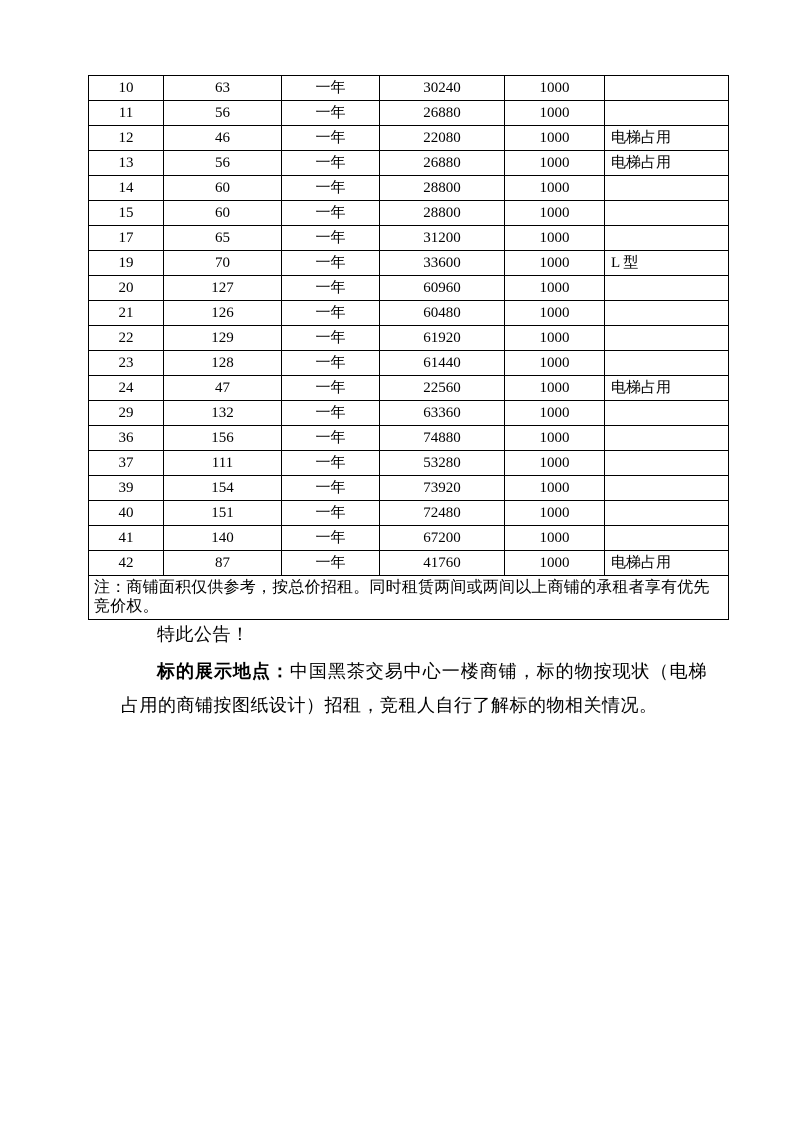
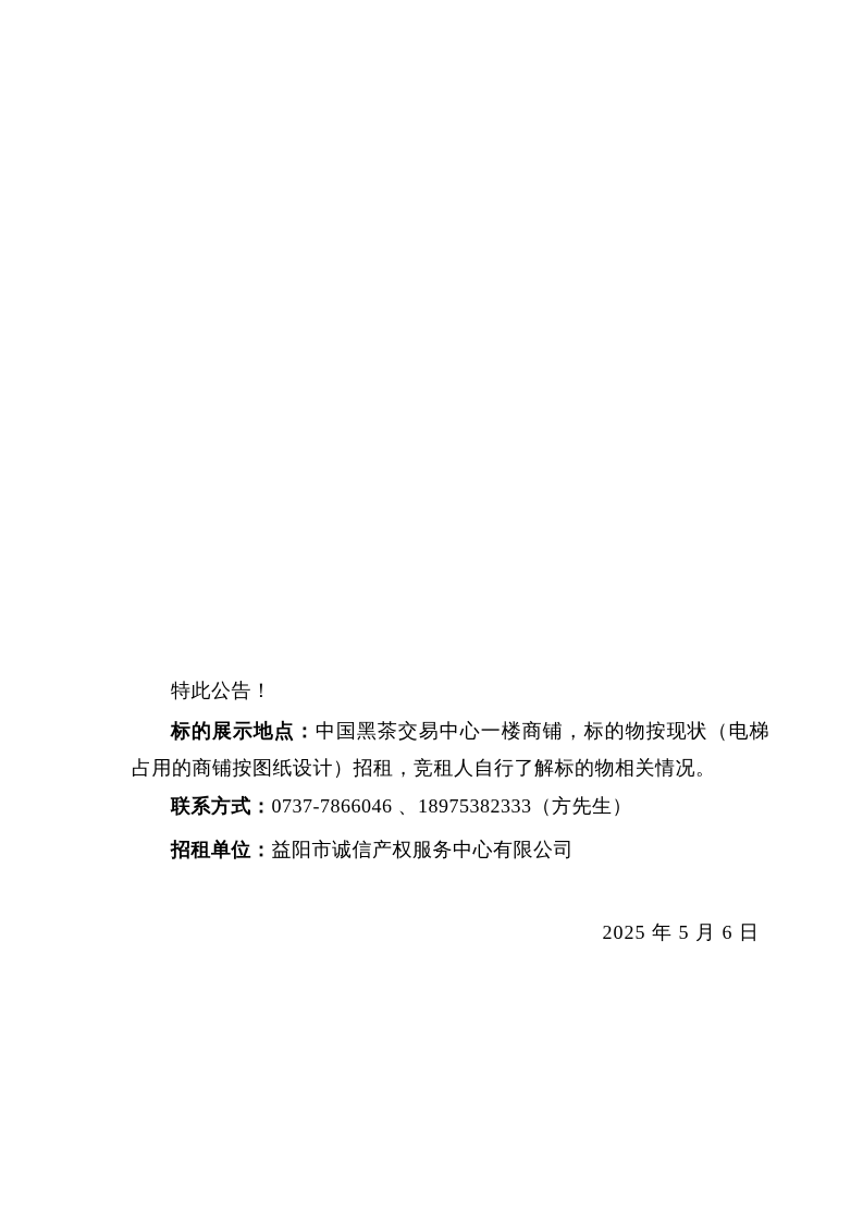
- 10	63	一年	30240	1000
- 11	56	一年	26880	1000
- 12	46	一年	22080	1000	电梯占用
- 13	56	一年	26880	1000	电梯占用
- 14	60	一年	28800	1000
- 15	60	一年	28800	1000
- 17	65	一年	31200	1000
- 19	70	一年	33600	1000	L 型
- 20	127	一年	60960	1000
- 21	126	一年	60480	1000
- 22	129	一年	61920	1000
- 23	128	一年	61440	1000
- 24	47	一年	22560	1000	电梯占用
- 29	132	一年	63360	1000
- 36	156	一年	74880	1000
- 37	111	一年	53280	1000
- 39	154	一年	73920	1000
- 40	151	一年	72480	1000
- 41	140	一年	67200	1000
- 42	87	一年	41760	1000	电梯占用
- 注：商铺面积仅供参考，按总价招租。同时租赁两间或两间以上商铺的承租者享有优先竞价权。
  特此公告！
  标的展示地点：中国黑茶交易中心一楼商铺，标的物按现状（电梯占用的商铺按图纸设计）招租，竞租人自行了解标的物相关情况。
+ 联系方式：0737-7866046 、18975382333（方先生）
+ 招租单位：益阳市诚信产权服务中心有限公司
+ 2025 年 5 月 6 日
